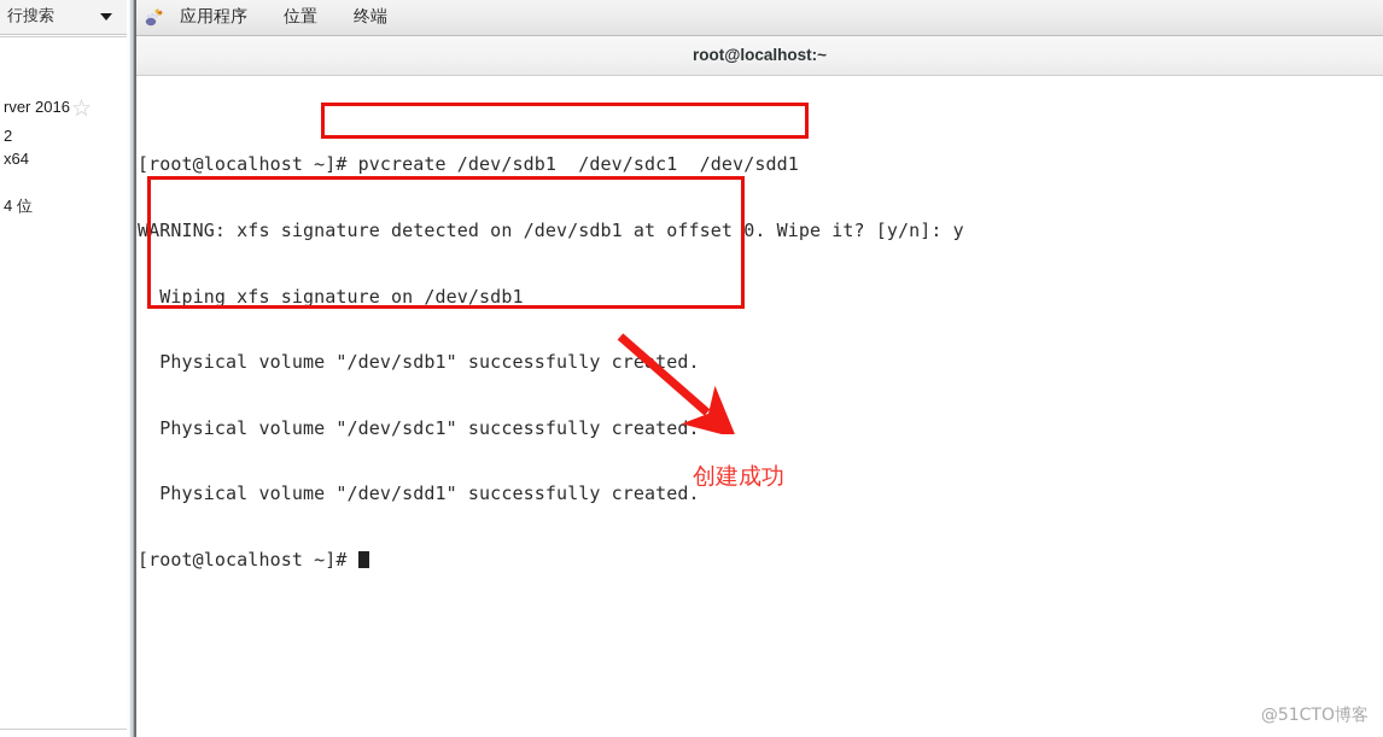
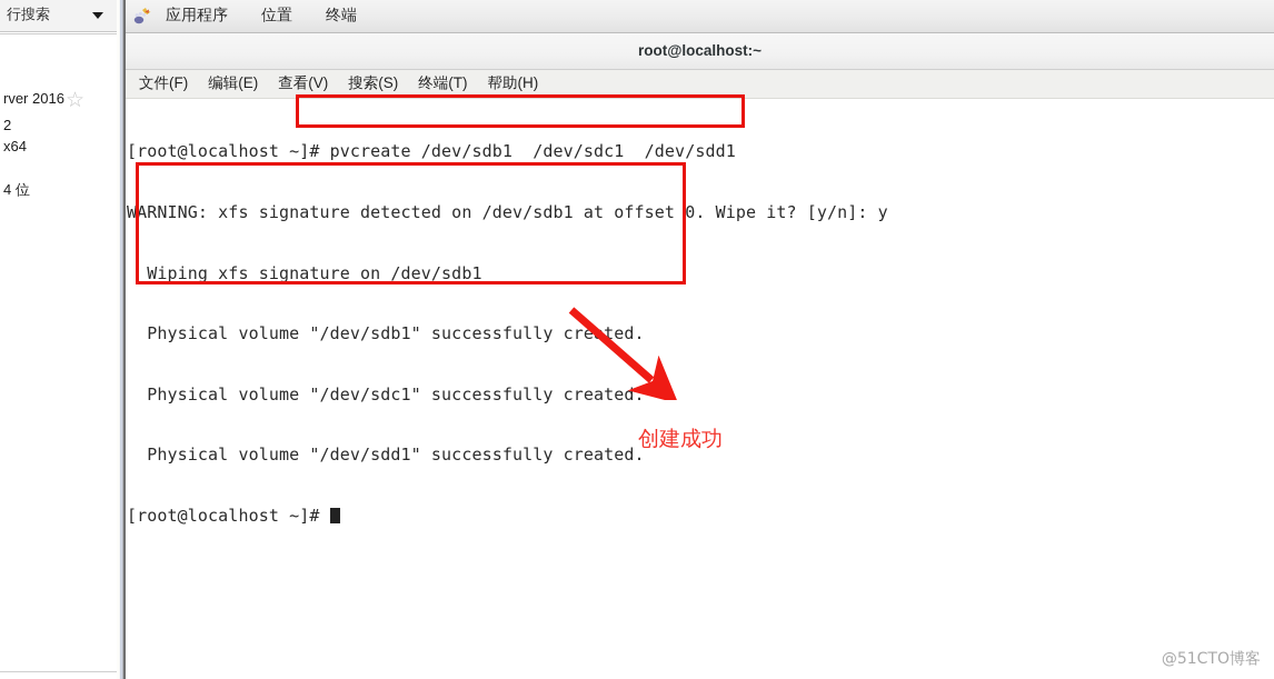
  行搜索
  rver 2016
  2
  x64
  4 位
  ☆
  应用程序
  位置
  终端
  root@localhost:~
+ 文件(F)
+ 编辑(E)
+ 查看(V)
+ 搜索(S)
+ 终端(T)
+ 帮助(H)
  [root@localhost ~]# pvcreate /dev/sdb1 /dev/sdc1 /dev/sdd1
  WARNING: xfs signature detected on /dev/sdb1 at offset 0. Wipe it? [y/n]: y
  Wiping xfs signature on /dev/sdb1
  Physical volume "/dev/sdb1" successfully creted.
  Physical volume "/dev/sdc1" successfully created.
  Physical volume "/dev/sdd1" successfully created.
  [root@localhost ~]#
  创建成功
  @51CTO博客
